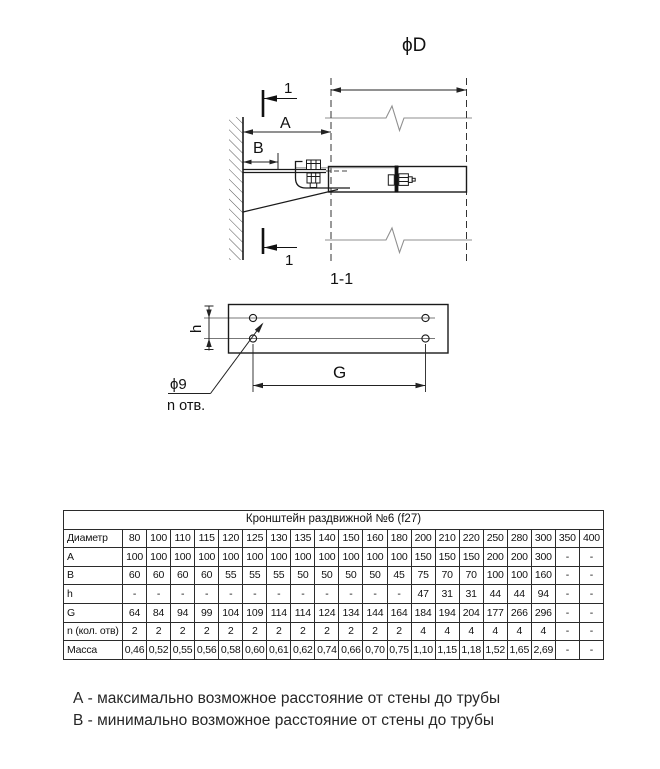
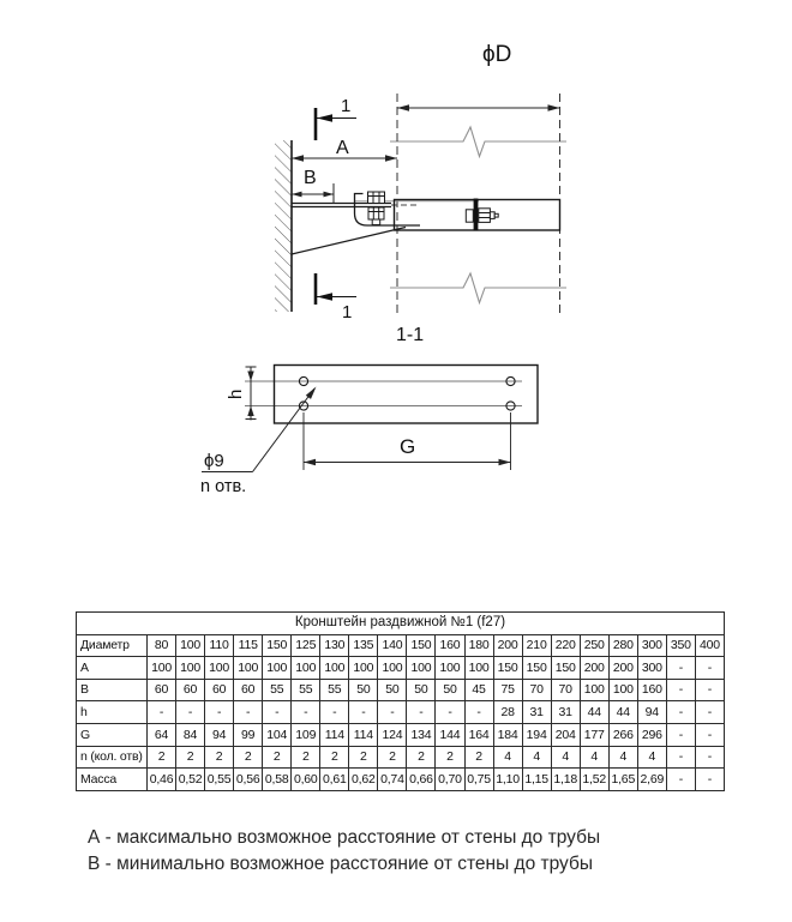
  ϕD
  A
  B
  1
  1
  1-1
  G
  ϕ9
  n отв.
- Кронштейн раздвижной №6 (f27)
+ Кронштейн раздвижной №1 (f27)
- Диаметр	80	100	110	115	120	125	130	135	140	150	160	180	200	210	220	250	280	300	350	400
+ Диаметр	80	100	110	115	150	125	130	135	140	150	160	180	200	210	220	250	280	300	350	400
  A	100	100	100	100	100	100	100	100	100	100	100	100	150	150	150	200	200	300	-	-
  B	60	60	60	60	55	55	55	50	50	50	50	45	75	70	70	100	100	160	-	-
- h	-	-	-	-	-	-	-	-	-	-	-	-	47	31	31	44	44	94	-	-
+ h	-	-	-	-	-	-	-	-	-	-	-	-	28	31	31	44	44	94	-	-
  G	64	84	94	99	104	109	114	114	124	134	144	164	184	194	204	177	266	296	-	-
  n (кол. отв)	2	2	2	2	2	2	2	2	2	2	2	2	4	4	4	4	4	4	-	-
  Масса	0,46	0,52	0,55	0,56	0,58	0,60	0,61	0,62	0,74	0,66	0,70	0,75	1,10	1,15	1,18	1,52	1,65	2,69	-	-
  А - максимально возможное расстояние от стены до трубы
  В - минимально возможное расстояние от стены до трубы
